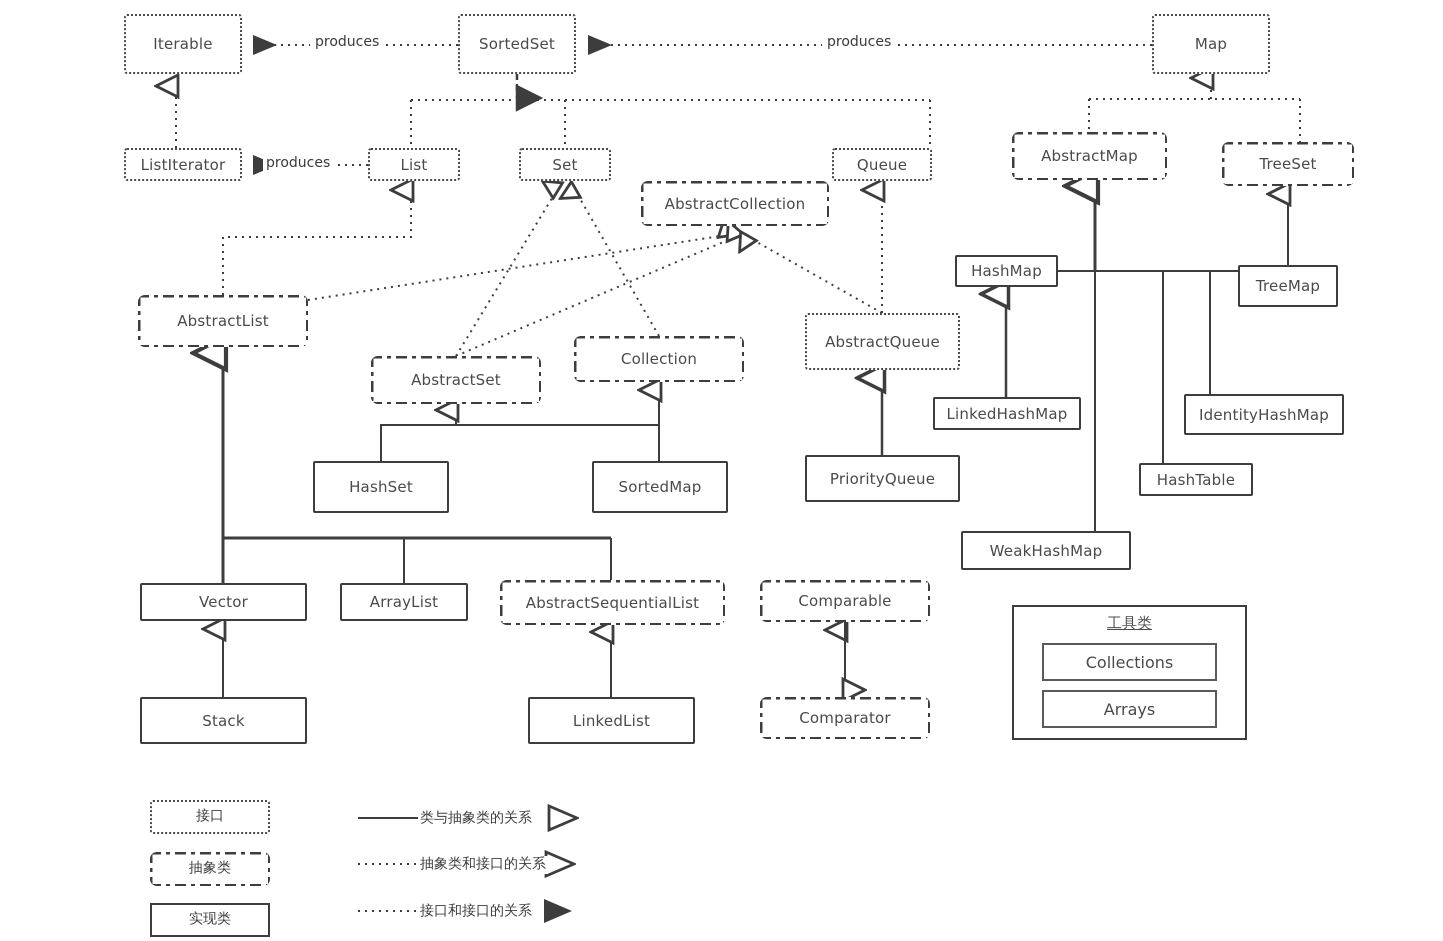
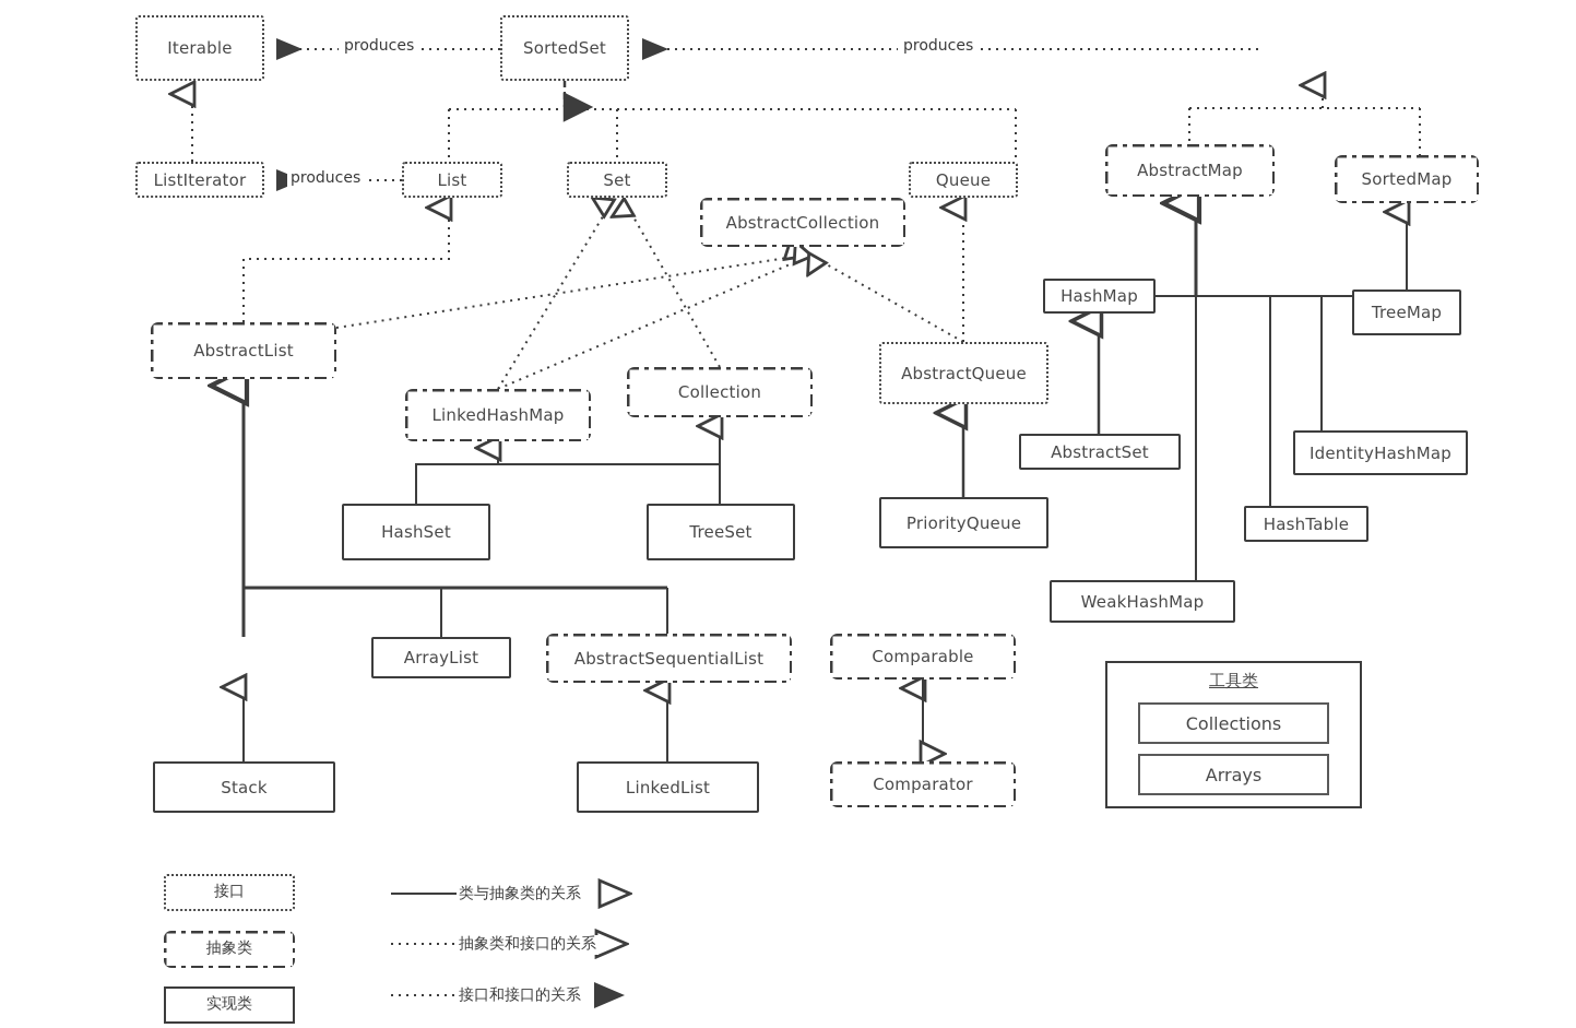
  Iterable
  SortedSet
- Map
  ListIterator
  List
  Set
  Queue
  AbstractCollection
  AbstractMap
- TreeSet
+ SortedMap
  AbstractList
- AbstractSet
+ LinkedHashMap
  Collection
  AbstractQueue
  HashMap
  TreeMap
- LinkedHashMap
+ AbstractSet
  IdentityHashMap
  HashTable
  WeakHashMap
  HashSet
- SortedMap
+ TreeSet
  PriorityQueue
- Vector
  ArrayList
  AbstractSequentialList
  Comparable
  Comparator
  Stack
  LinkedList
  produces
  produces
  produces
  工具类
  Collections
  Arrays
  接口
  抽象类
  实现类
  类与抽象类的关系
  抽象类和接口的关系
  接口和接口的关系
